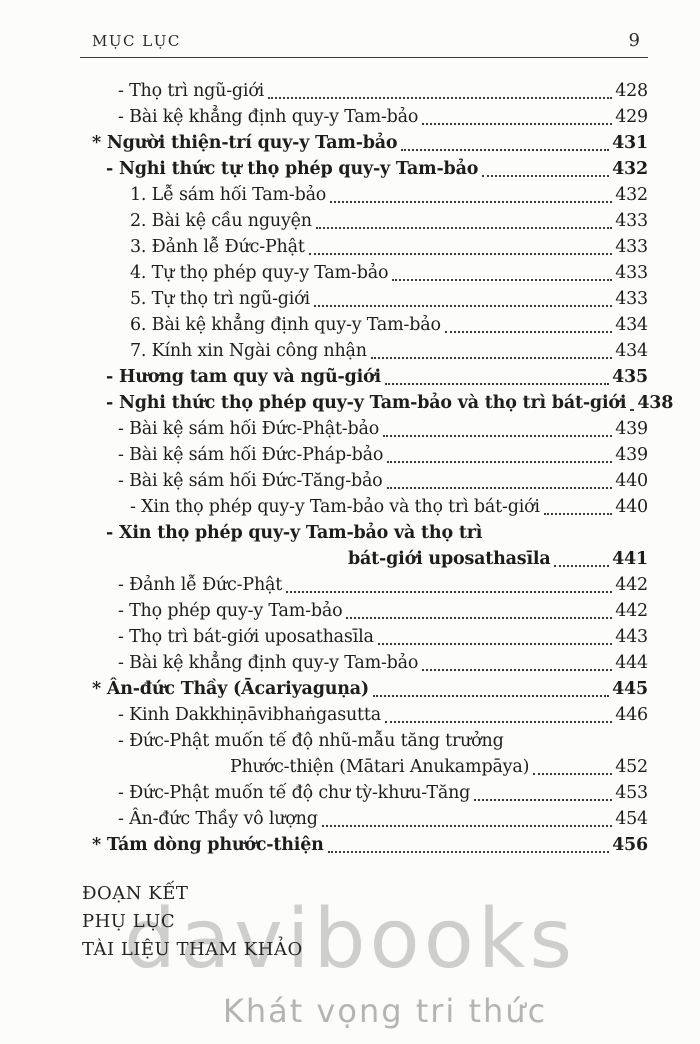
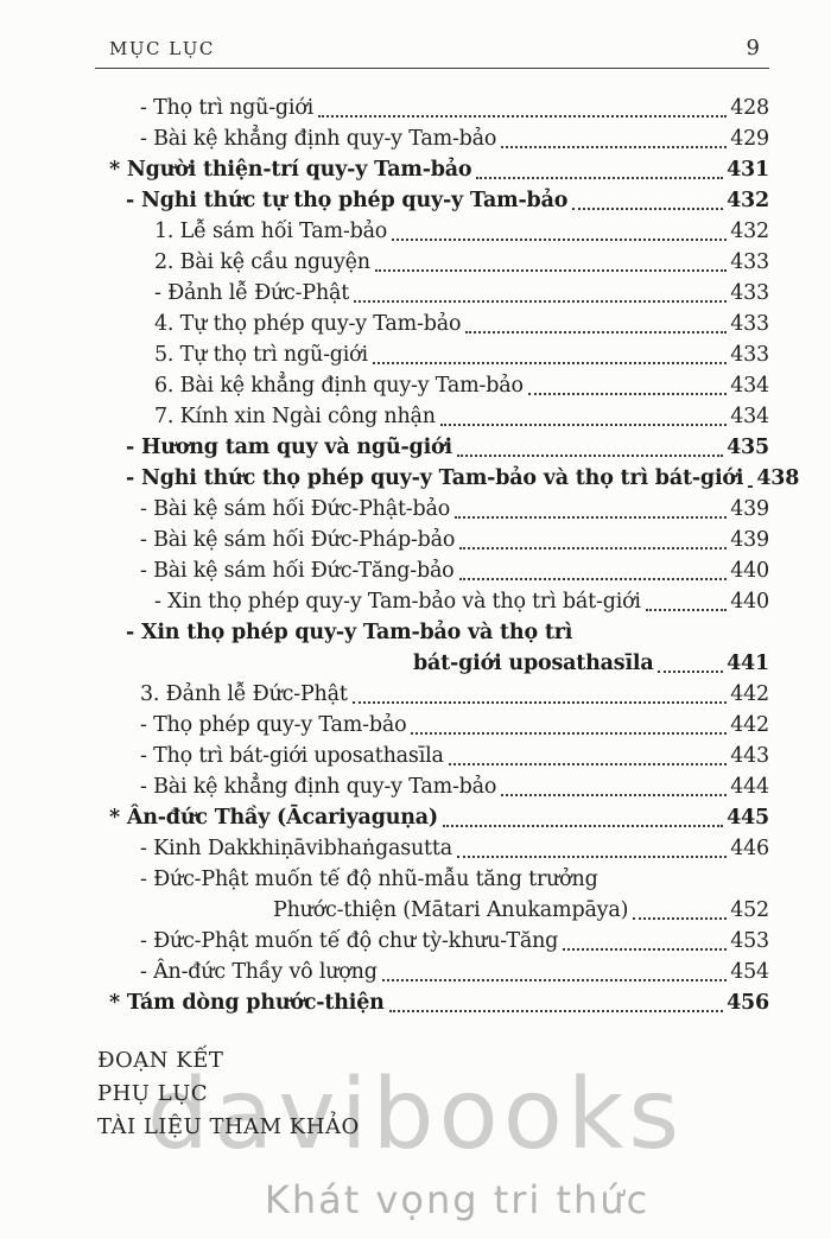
  davibooks
  Khát vọng tri thức
  MỤC LỤC
  9
  - Thọ trì ngũ-giới
  428
  - Bài kệ khẳng định quy-y Tam-bảo
  429
  * Người thiện-trí quy-y Tam-bảo
  431
  - Nghi thức tự thọ phép quy-y Tam-bảo
  432
  1. Lễ sám hối Tam-bảo
  432
  2. Bài kệ cầu nguyện
  433
- 3. Đảnh lễ Đức-Phật
+ - Đảnh lễ Đức-Phật
  433
  4. Tự thọ phép quy-y Tam-bảo
  433
  5. Tự thọ trì ngũ-giới
  433
  6. Bài kệ khẳng định quy-y Tam-bảo
  434
  7. Kính xin Ngài công nhận
  434
  - Hương tam quy và ngũ-giới
  435
  - Nghi thức thọ phép quy-y Tam-bảo và thọ trì bát-giới
  438
  - Bài kệ sám hối Đức-Phật-bảo
  439
  - Bài kệ sám hối Đức-Pháp-bảo
  439
  - Bài kệ sám hối Đức-Tăng-bảo
  440
  - Xin thọ phép quy-y Tam-bảo và thọ trì bát-giới
  440
  - Xin thọ phép quy-y Tam-bảo và thọ trì
  bát-giới uposathasīla
  441
- - Đảnh lễ Đức-Phật
+ 3. Đảnh lễ Đức-Phật
  442
  - Thọ phép quy-y Tam-bảo
  442
  - Thọ trì bát-giới uposathasīla
  443
  - Bài kệ khẳng định quy-y Tam-bảo
  444
  * Ân-đức Thầy (Ācariyaguṇa)
  445
  - Kinh Dakkhiṇāvibhaṅgasutta
  446
  - Đức-Phật muốn tế độ nhũ-mẫu tăng trưởng
  Phước-thiện (Mātari Anukampāya)
  452
  - Đức-Phật muốn tế độ chư tỳ-khưu-Tăng
  453
  - Ân-đức Thầy vô lượng
  454
  * Tám dòng phước-thiện
  456
  ĐOẠN KẾT
  PHỤ LỤC
  TÀI LIỆU THAM KHẢO
